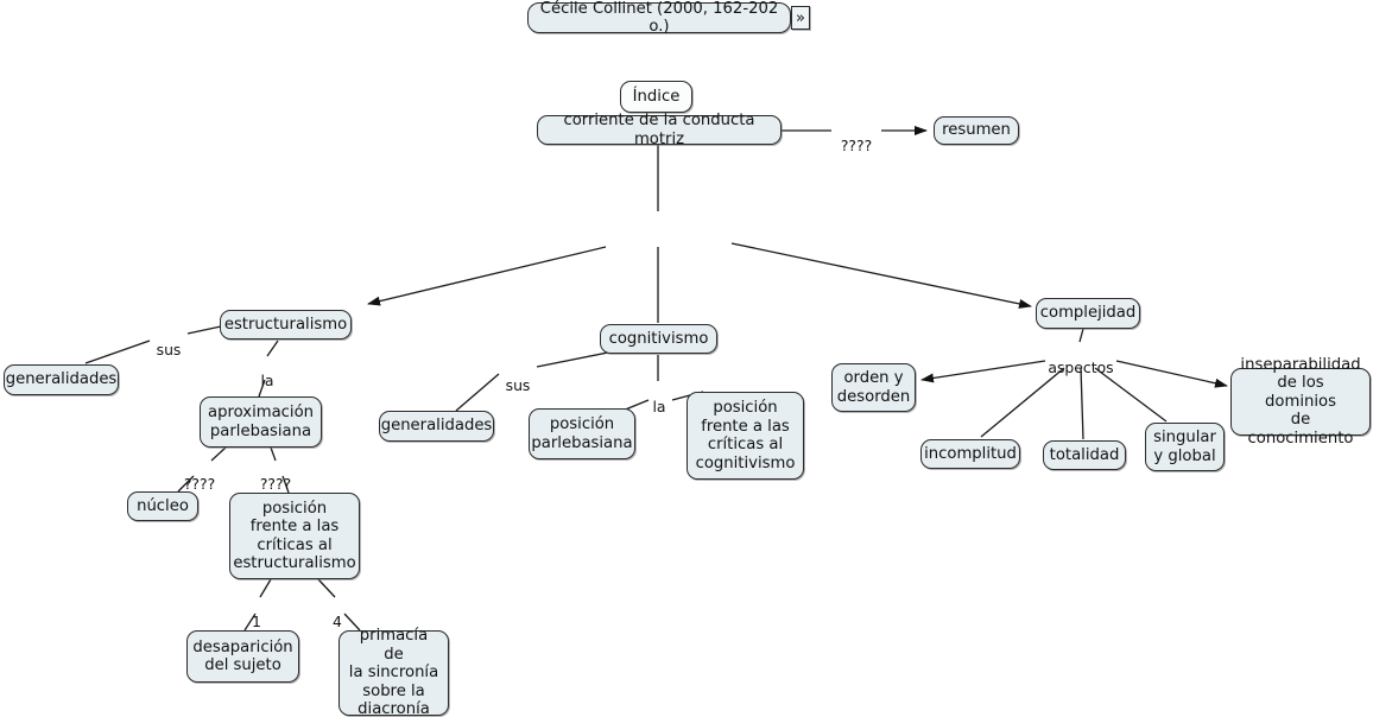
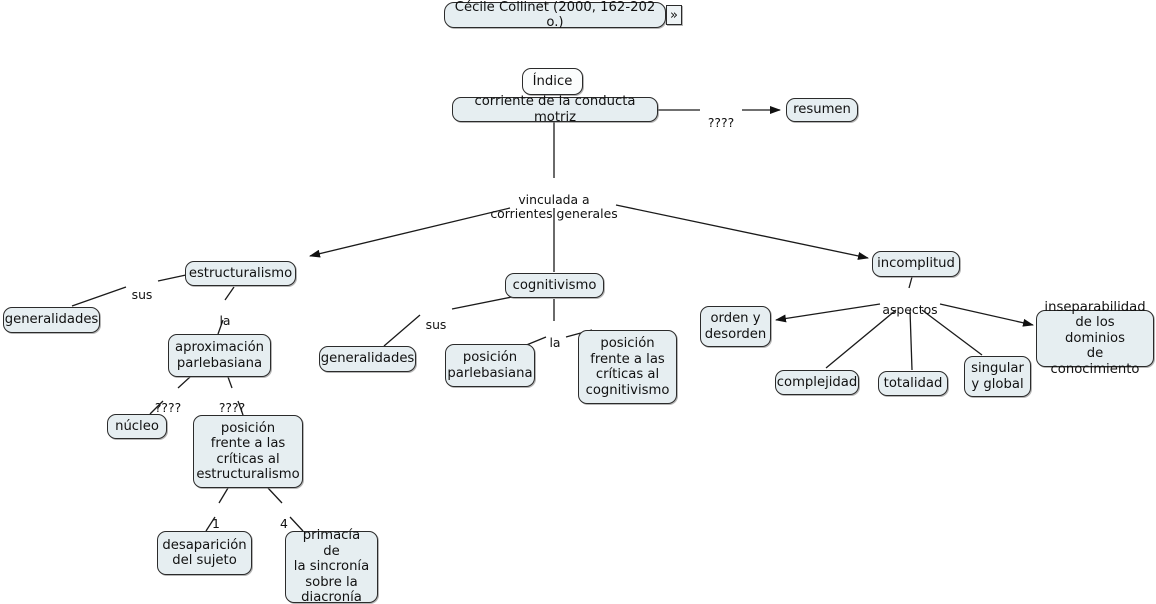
  Cécile Collinet (2000, 162-202 o.)
  »
  Índice
  corriente de la conducta motriz
  resumen
  estructuralismo
  generalidades
  aproximación
  parlebasiana
  núcleo
  posición
  frente a las
  críticas al
  estructuralismo
  desaparición
  del sujeto
  primacía de
  la sincronía
  sobre la
  diacronía
  cognitivismo
  generalidades
  posición
  parlebasiana
  posición
  frente a las
  críticas al
  cognitivismo
- complejidad
+ incomplitud
  orden y
  desorden
- incomplitud
+ complejidad
  totalidad
  singular
  y global
  inseparabilidad
  de los dominios
  de conocimiento
  ????
+ vinculada a
+ corrientes generales
  sus
  la
  ????
  ????
  1
  4
  sus
  la
  aspectos
